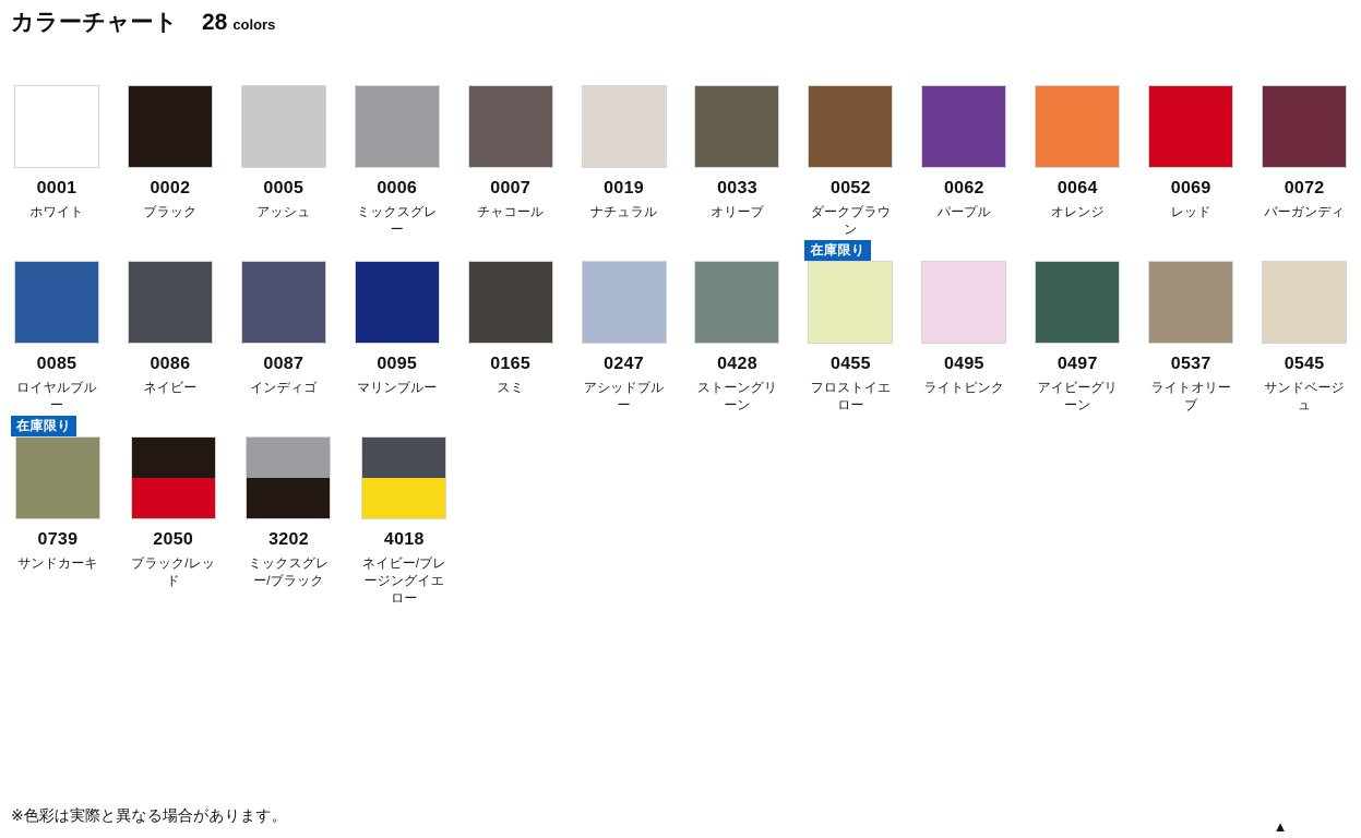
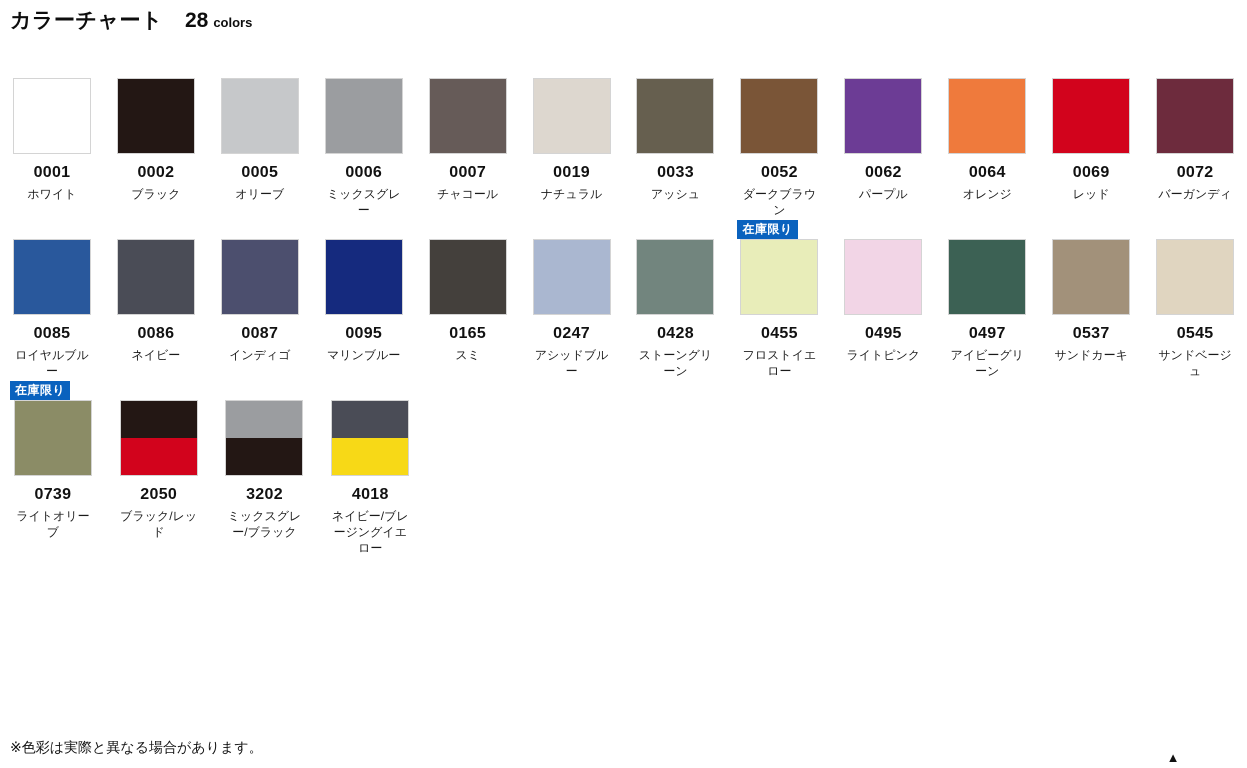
  カラーチャート
  28
  colors
  0001
  ホワイト
  0002
  ブラック
  0005
- アッシュ
+ オリーブ
  0006
  ミックスグレー
  0007
  チャコール
  0019
  ナチュラル
  0033
- オリーブ
+ アッシュ
  0052
  ダークブラウン
  0062
  パープル
  0064
  オレンジ
  0069
  レッド
  0072
  バーガンディ
  0085
  ロイヤルブルー
  0086
  ネイビー
  0087
  インディゴ
  0095
  マリンブルー
  0165
  スミ
  0247
  アシッドブルー
  0428
  ストーングリーン
  在庫限り
  0455
  フロストイエロー
  0495
  ライトピンク
  0497
  アイビーグリーン
  0537
- ライトオリーブ
+ サンドカーキ
  0545
  サンドベージュ
  在庫限り
  0739
- サンドカーキ
+ ライトオリーブ
  2050
  ブラック/レッド
  3202
  ミックスグレー/ブラック
  4018
  ネイビー/ブレージングイエロー
  ※色彩は実際と異なる場合があります。
  ▲
